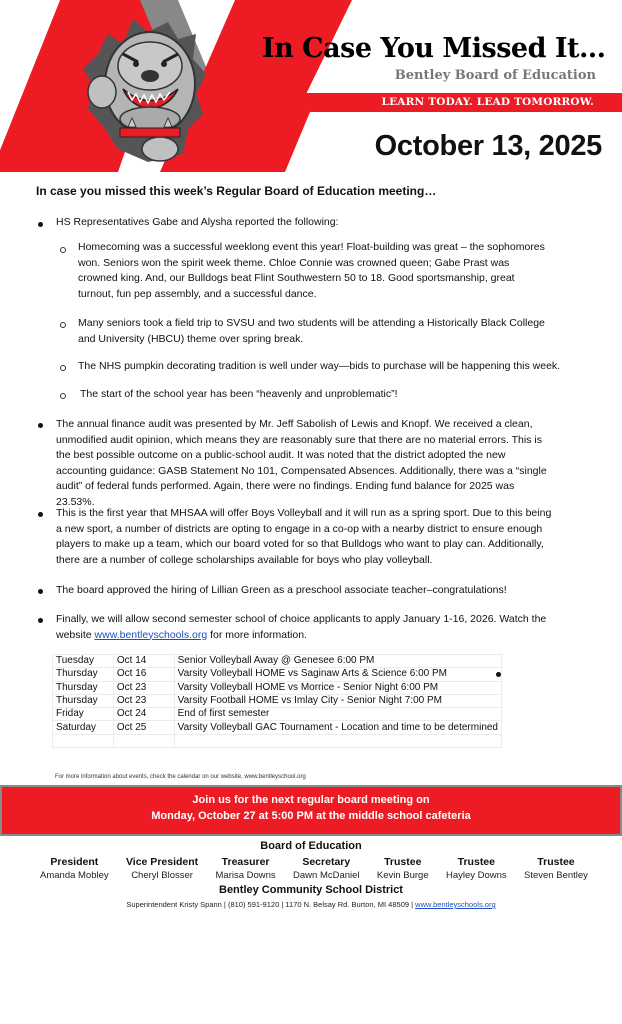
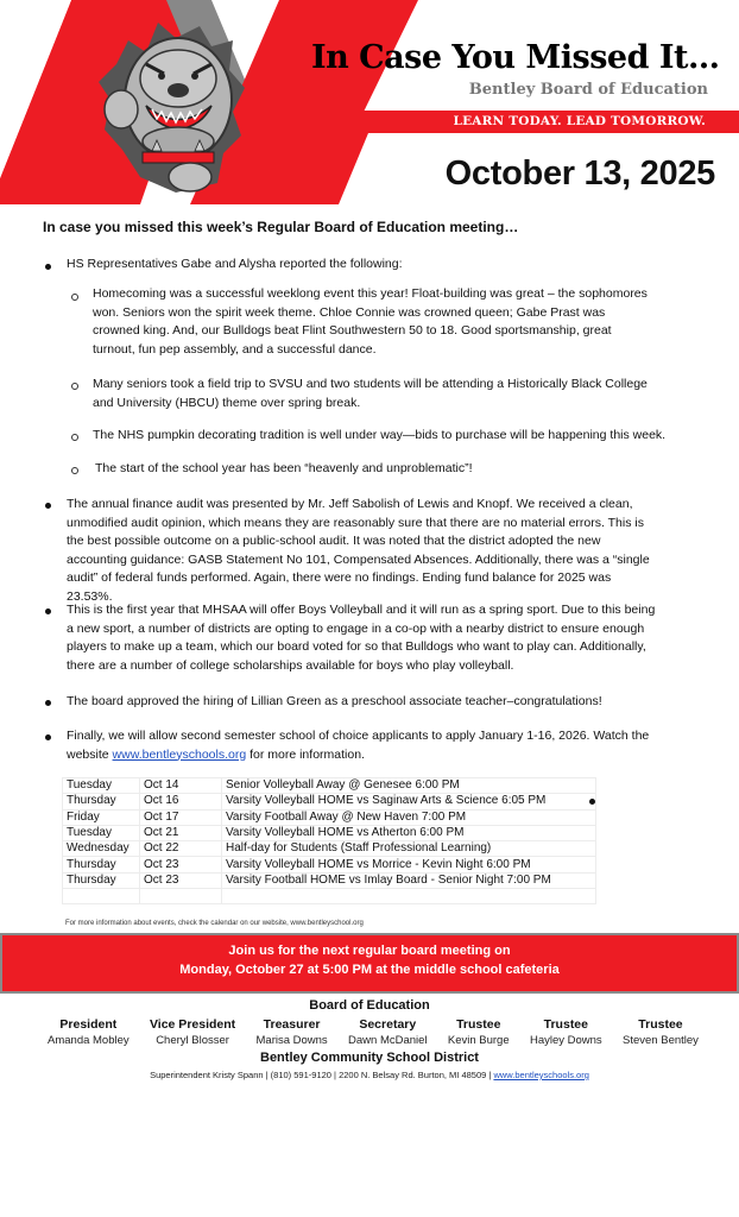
  In Case You Missed It…
  Bentley Board of Education
  LEARN TODAY. LEAD TOMORROW.
  October 13, 2025
  In case you missed this week’s Regular Board of Education meeting…
  HS Representatives Gabe and Alysha reported the following:
  Homecoming was a successful weeklong event this year! Float-building was great – the sophomores won. Seniors won the spirit week theme. Chloe Connie was crowned queen; Gabe Prast was crowned king. And, our Bulldogs beat Flint Southwestern 50 to 18. Good sportsmanship, great turnout, fun pep assembly, and a successful dance.
  Many seniors took a field trip to SVSU and two students will be attending a Historically Black College and University (HBCU) theme over spring break.
  The NHS pumpkin decorating tradition is well under way—bids to purchase will be happening this week.
  The start of the school year has been “heavenly and unproblematic”!
  The annual finance audit was presented by Mr. Jeff Sabolish of Lewis and Knopf. We received a clean, unmodified audit opinion, which means they are reasonably sure that there are no material errors. This is the best possible outcome on a public-school audit. It was noted that the district adopted the new accounting guidance: GASB Statement No 101, Compensated Absences. Additionally, there was a “single audit” of federal funds performed. Again, there were no findings. Ending fund balance for 2025 was 23.53%.
  This is the first year that MHSAA will offer Boys Volleyball and it will run as a spring sport. Due to this being a new sport, a number of districts are opting to engage in a co-op with a nearby district to ensure enough players to make up a team, which our board voted for so that Bulldogs who want to play can. Additionally, there are a number of college scholarships available for boys who play volleyball.
  The board approved the hiring of Lillian Green as a preschool associate teacher–congratulations!
  Finally, we will allow second semester school of choice applicants to apply January 1-16, 2026. Watch the website www.bentleyschools.org for more information.
  Tuesday	Oct 14	Senior Volleyball Away @ Genesee 6:00 PM
- Thursday	Oct 16	Varsity Volleyball HOME vs Saginaw Arts & Science 6:00 PM
+ Thursday	Oct 16	Varsity Volleyball HOME vs Saginaw Arts & Science 6:05 PM
+ Friday	Oct 17	Varsity Football Away @ New Haven 7:00 PM
+ Tuesday	Oct 21	Varsity Volleyball HOME vs Atherton 6:00 PM
+ Wednesday	Oct 22	Half-day for Students (Staff Professional Learning)
- Thursday	Oct 23	Varsity Volleyball HOME vs Morrice - Senior Night 6:00 PM
+ Thursday	Oct 23	Varsity Volleyball HOME vs Morrice - Kevin Night 6:00 PM
- Thursday	Oct 23	Varsity Football HOME vs Imlay City - Senior Night 7:00 PM
+ Thursday	Oct 23	Varsity Football HOME vs Imlay Board - Senior Night 7:00 PM
- Friday	Oct 24	End of first semester
- Saturday	Oct 25	Varsity Volleyball GAC Tournament - Location and time to be determined
  Join us for the next regular board meeting on
  Monday, October 27 at 5:00 PM at the middle school cafeteria
  Board of Education
  President
  Amanda Mobley
  Vice President
  Cheryl Blosser
  Treasurer
  Marisa Downs
  Secretary
  Dawn McDaniel
  Trustee
  Kevin Burge
  Trustee
  Hayley Downs
  Trustee
  Steven Bentley
  Bentley Community School District
- Superintendent Kristy Spann | (810) 591-9120 | 1170 N. Belsay Rd. Burton, MI 48509 | www.bentleyschools.org
+ Superintendent Kristy Spann | (810) 591-9120 | 2200 N. Belsay Rd. Burton, MI 48509 | www.bentleyschools.org
